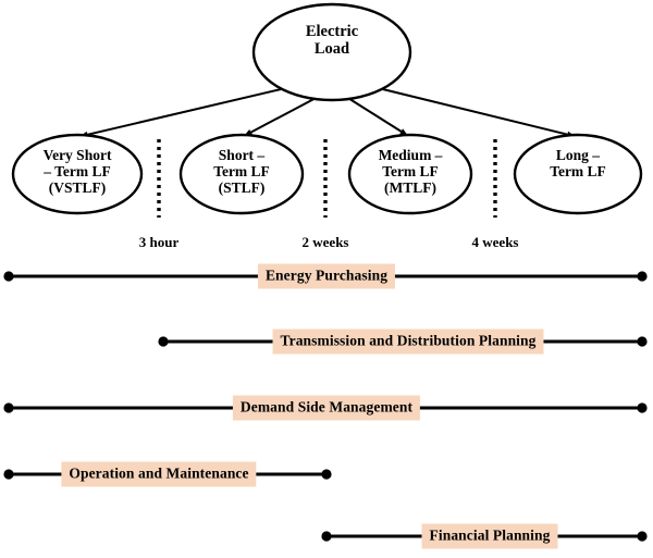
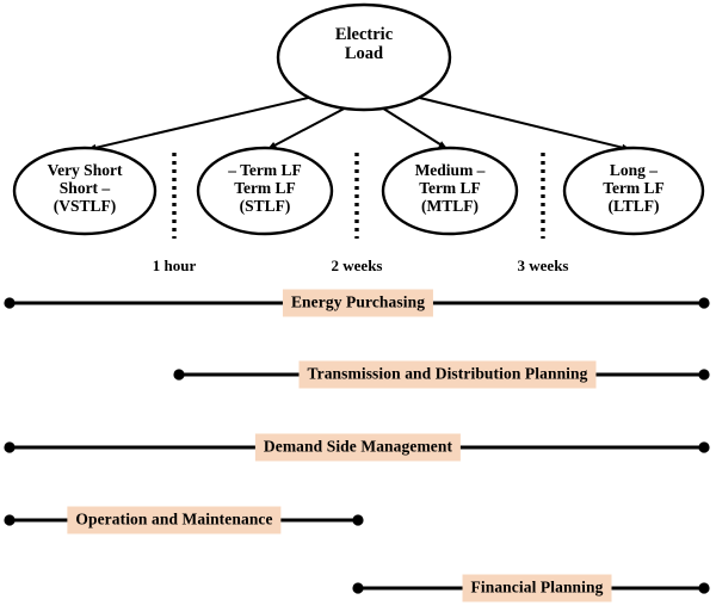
  Electric
  Load
  Very Short
- – Term LF
+ Short –
  (VSTLF)
- Short –
+ – Term LF
  Term LF
  (STLF)
  Medium –
  Term LF
  (MTLF)
  Long –
  Term LF
+ (LTLF)
- 3 hour
+ 1 hour
  2 weeks
- 4 weeks
+ 3 weeks
  Energy Purchasing
  Transmission and Distribution Planning
  Demand Side Management
  Operation and Maintenance
  Financial Planning
